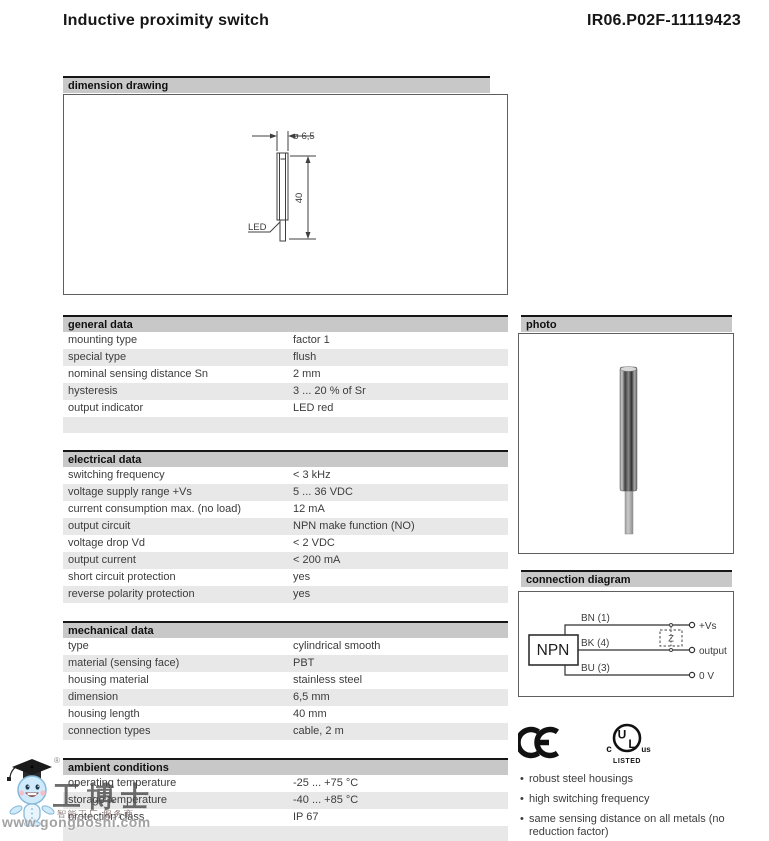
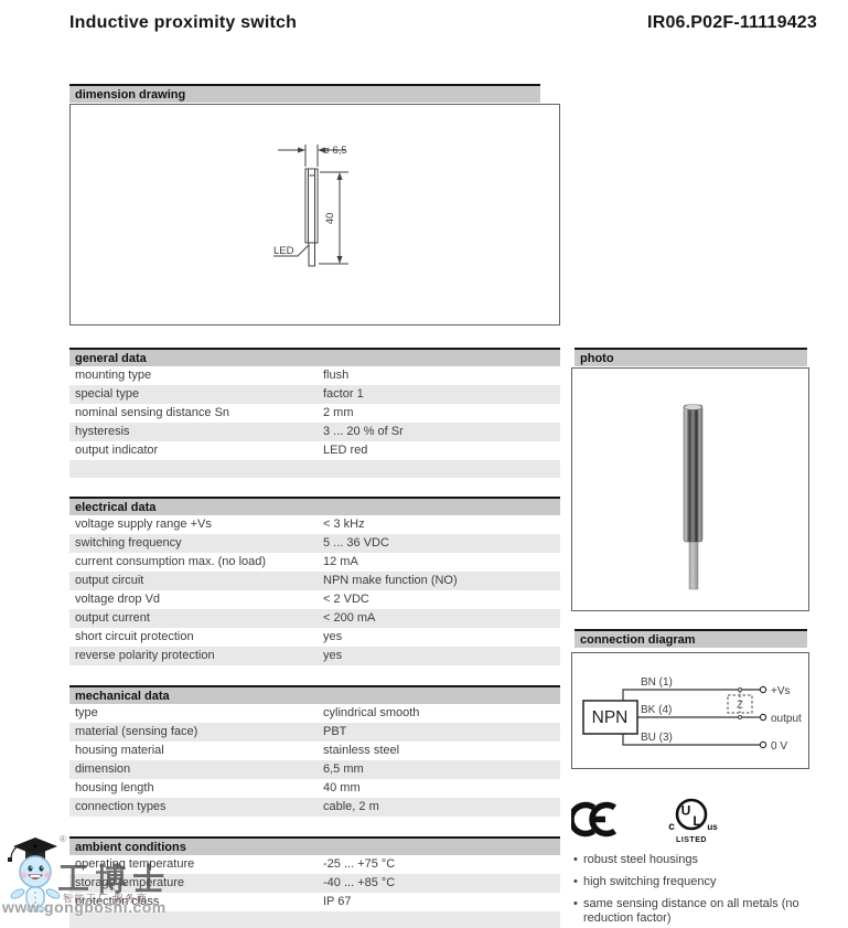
  Inductive proximity switch
  IR06.P02F-11119423
  dimension drawing
  ø 6,5
  LED
  general data
  mounting type
- factor 1
+ flush
  special type
- flush
+ factor 1
  nominal sensing distance Sn
  2 mm
  hysteresis
  3 ... 20 % of Sr
  output indicator
  LED red
  electrical data
- switching frequency
+ voltage supply range +Vs
  < 3 kHz
- voltage supply range +Vs
+ switching frequency
  5 ... 36 VDC
  current consumption max. (no load)
  12 mA
  output circuit
  NPN make function (NO)
  voltage drop Vd
  < 2 VDC
  output current
  < 200 mA
  short circuit protection
  yes
  reverse polarity protection
  yes
  mechanical data
  type
  cylindrical smooth
  material (sensing face)
  PBT
  housing material
  stainless steel
  dimension
  6,5 mm
  housing length
  40 mm
  connection types
  cable, 2 m
  ambient conditions
  operating temperature
  -25 ... +75 °C
  storage temperature
  -40 ... +85 °C
  protection class
  IP 67
  photo
  connection diagram
  NPN
  Z
  BN (1)
  BK (4)
  BU (3)
  +Vs
  output
  0 V
  U
  L
  c
  us
  •
  robust steel housings
  •
  high switching frequency
  •
  same sensing distance on all metals (no reduction factor)
  ®
  工博士
  智能工厂 服务商
  www.gongboshi.com
